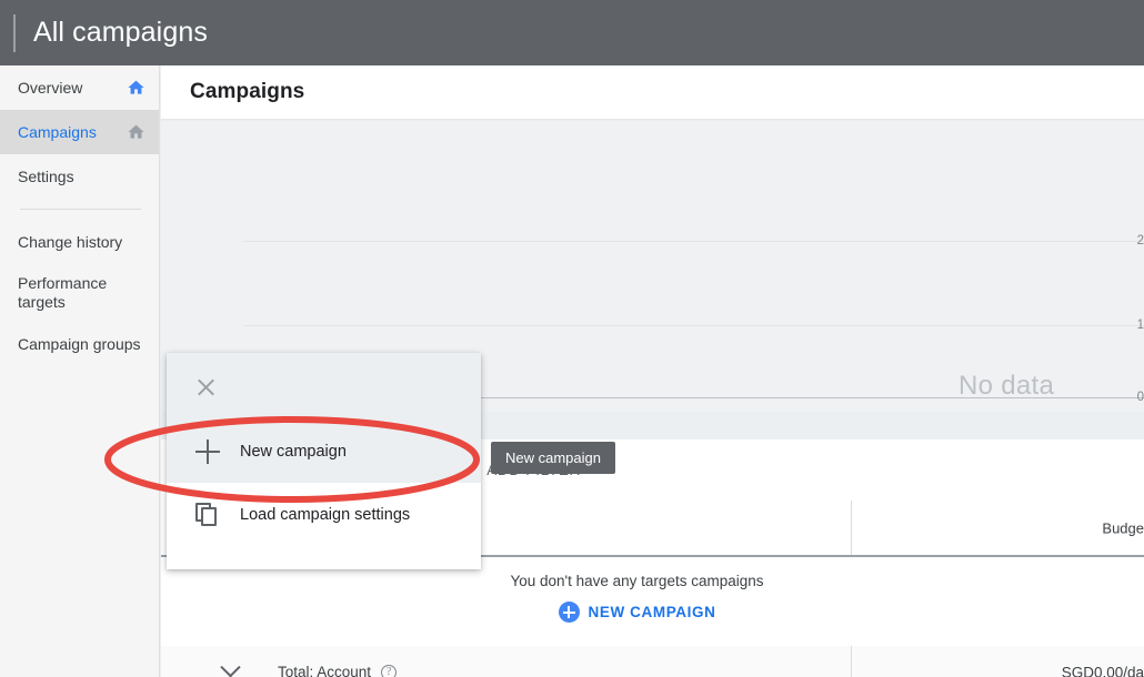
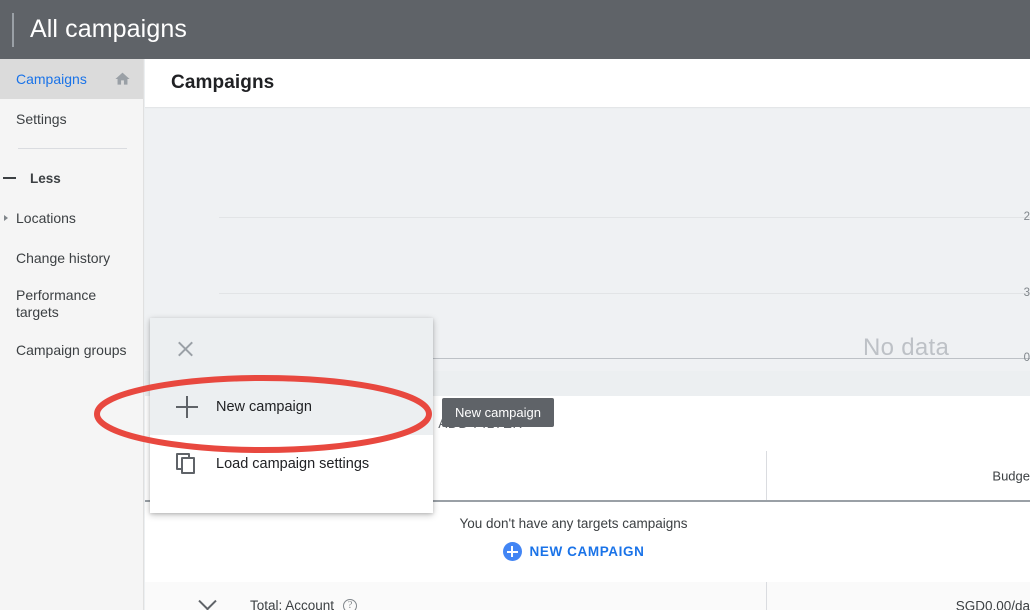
  All campaigns
- Overview
  Campaigns
  Settings
+ Less
+ Locations
  Change history
  Performance targets
  Campaign groups
  Campaigns
  2
- 1
+ 3
  0
  No data
  Budge
  You don't have any targets campaigns
  NEW CAMPAIGN
  Total: Account
  ?
  SGD0.00/da
  New campaign
  Load campaign settings
  New campaign
